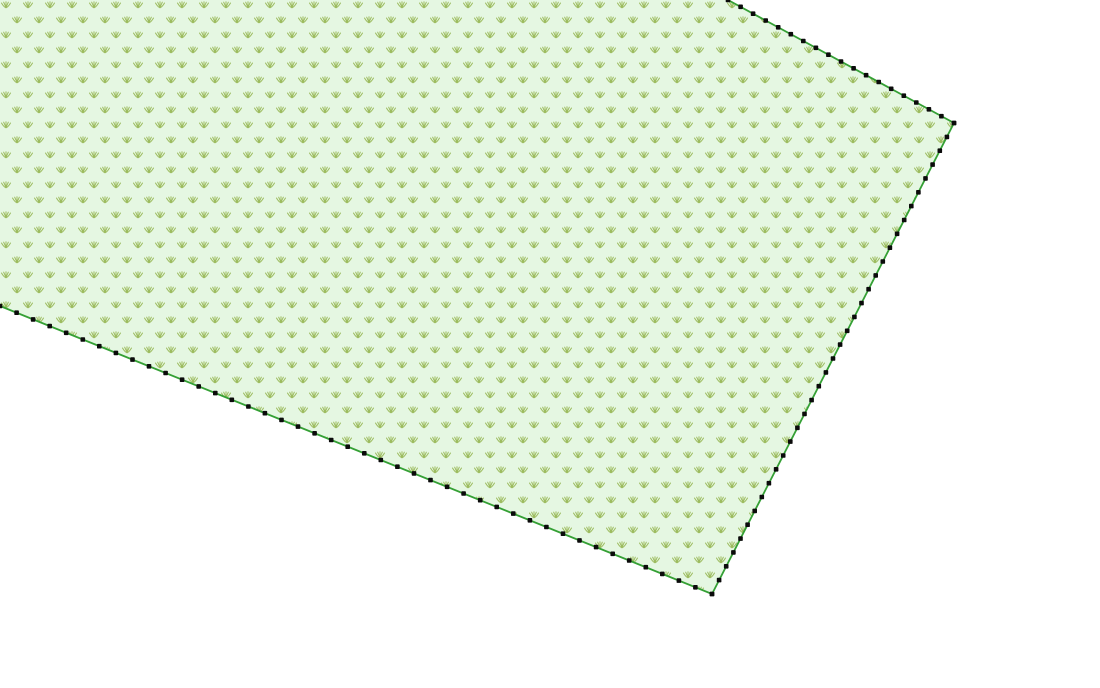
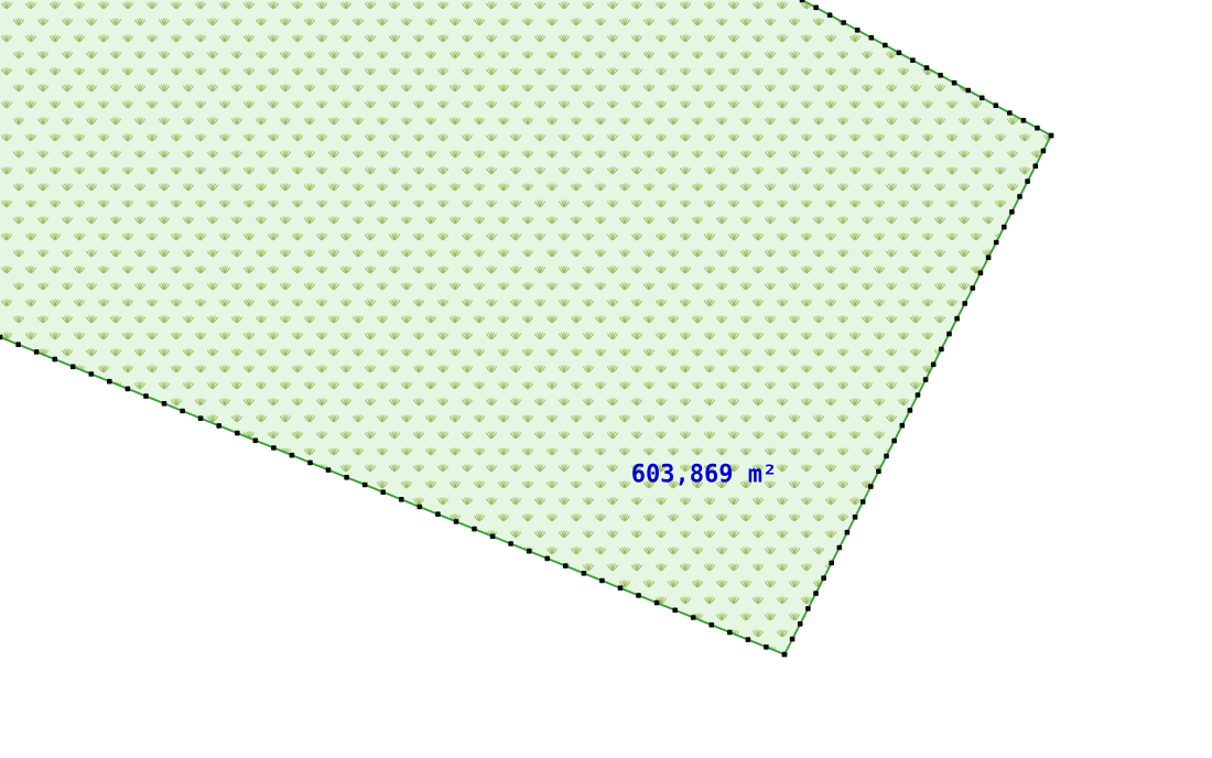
+ 603,869 m²
